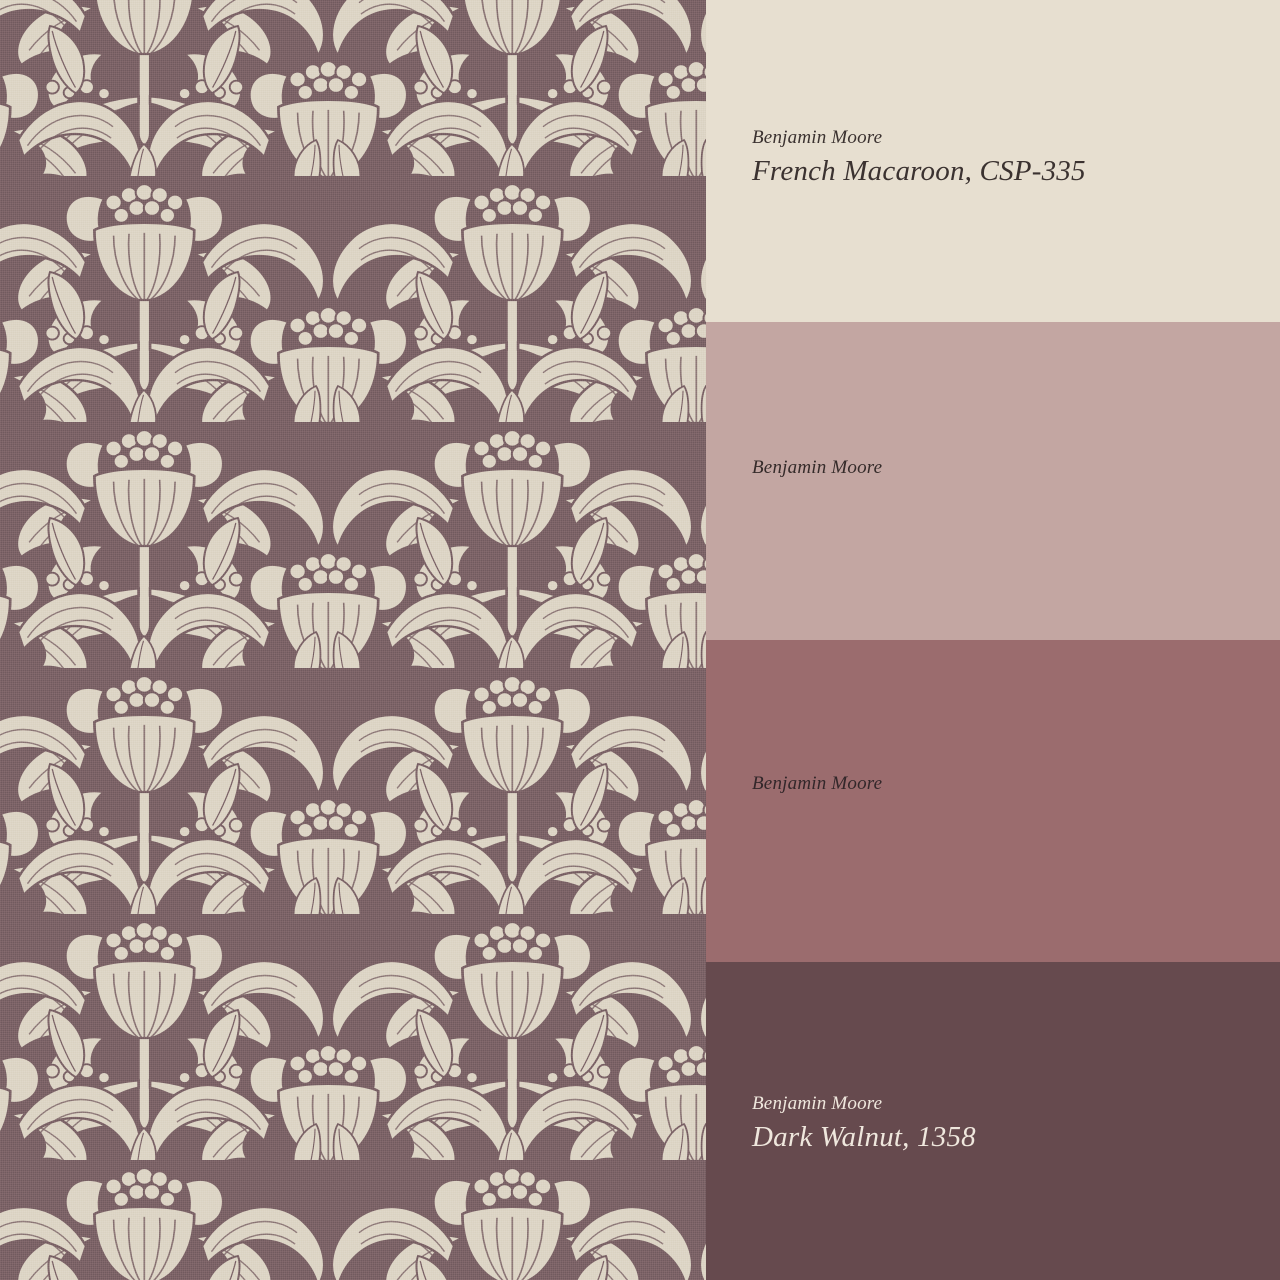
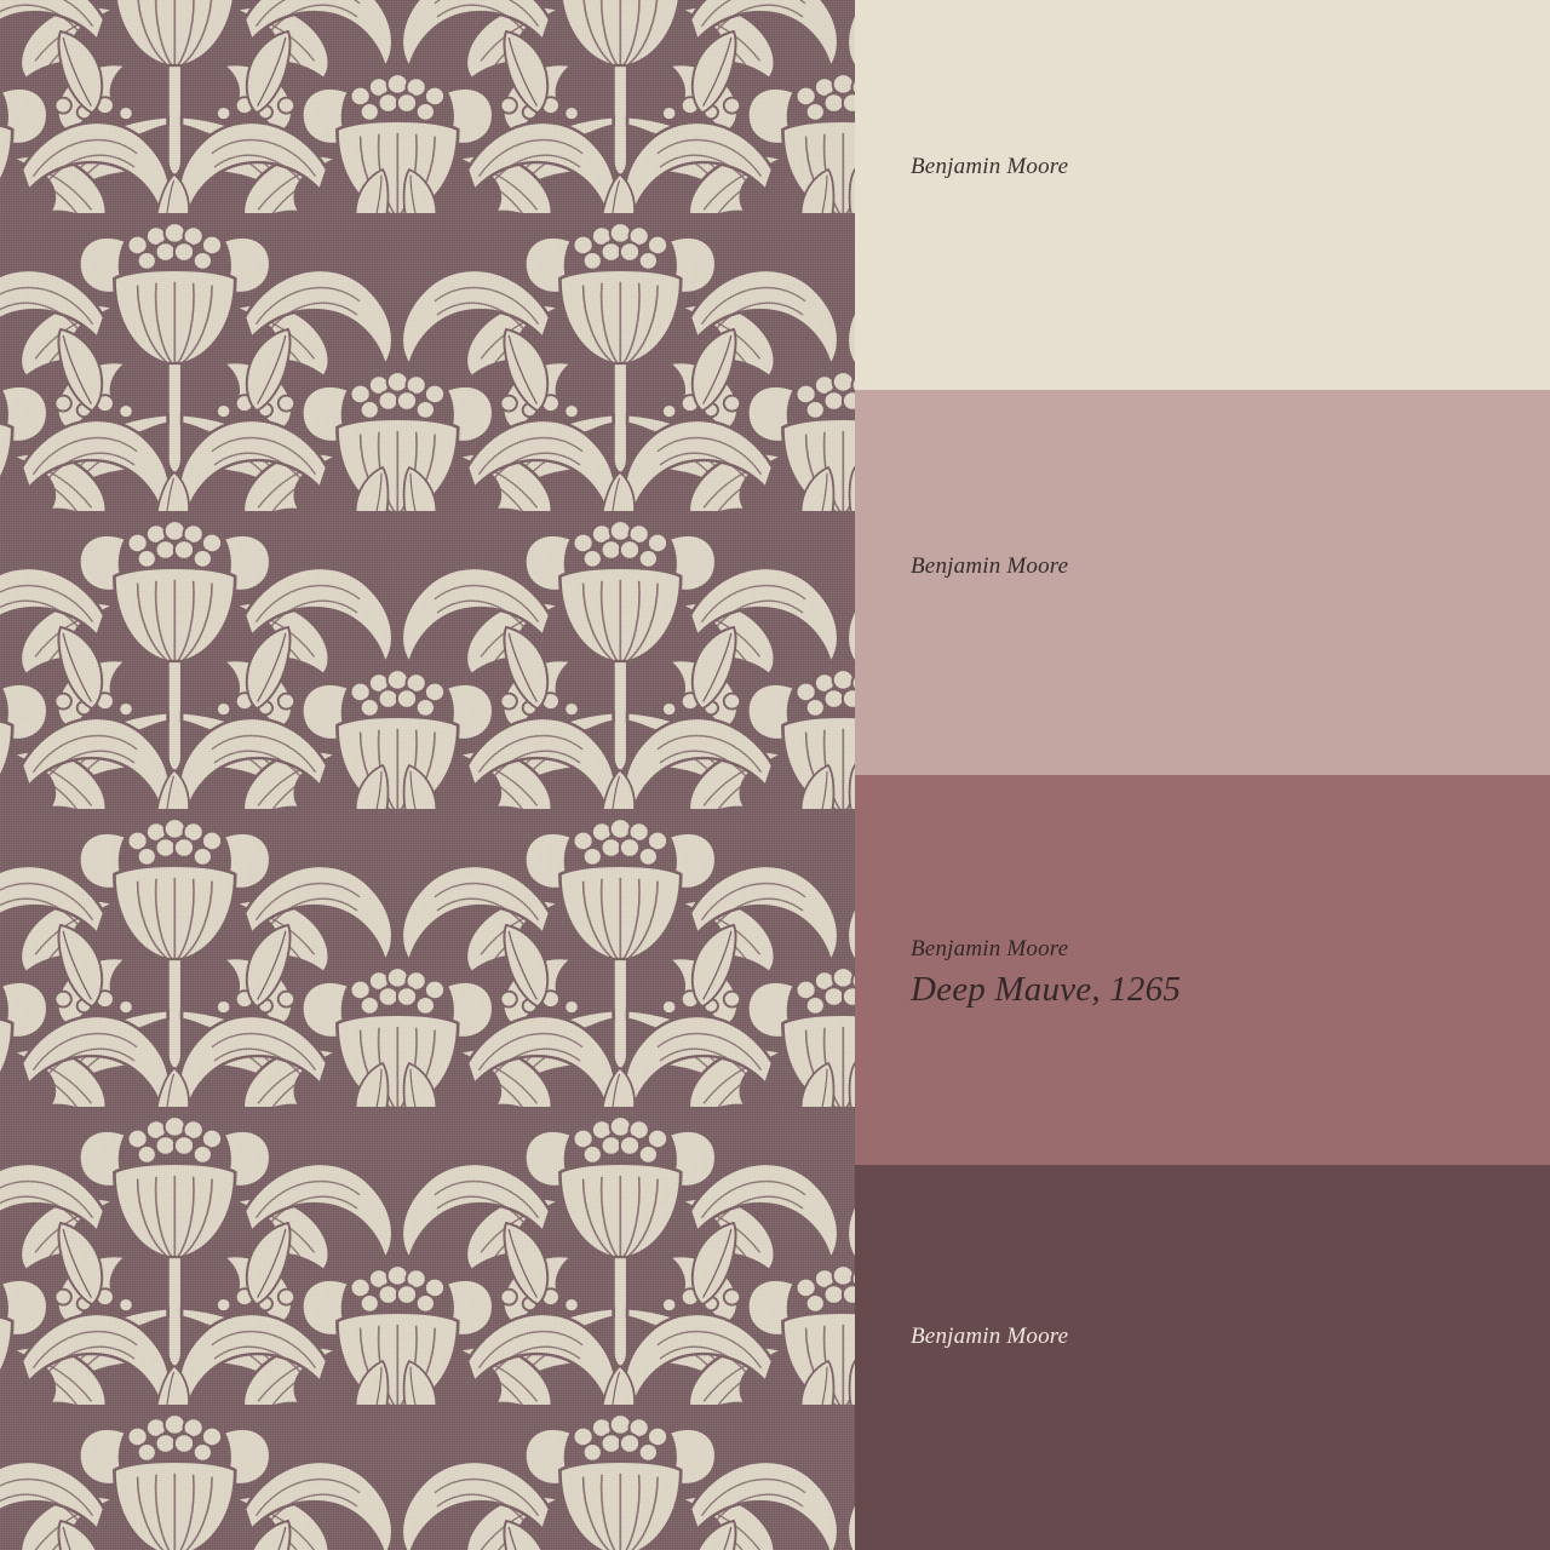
  Benjamin Moore
- French Macaroon, CSP-335
  Benjamin Moore
  Benjamin Moore
+ Deep Mauve, 1265
  Benjamin Moore
- Dark Walnut, 1358
